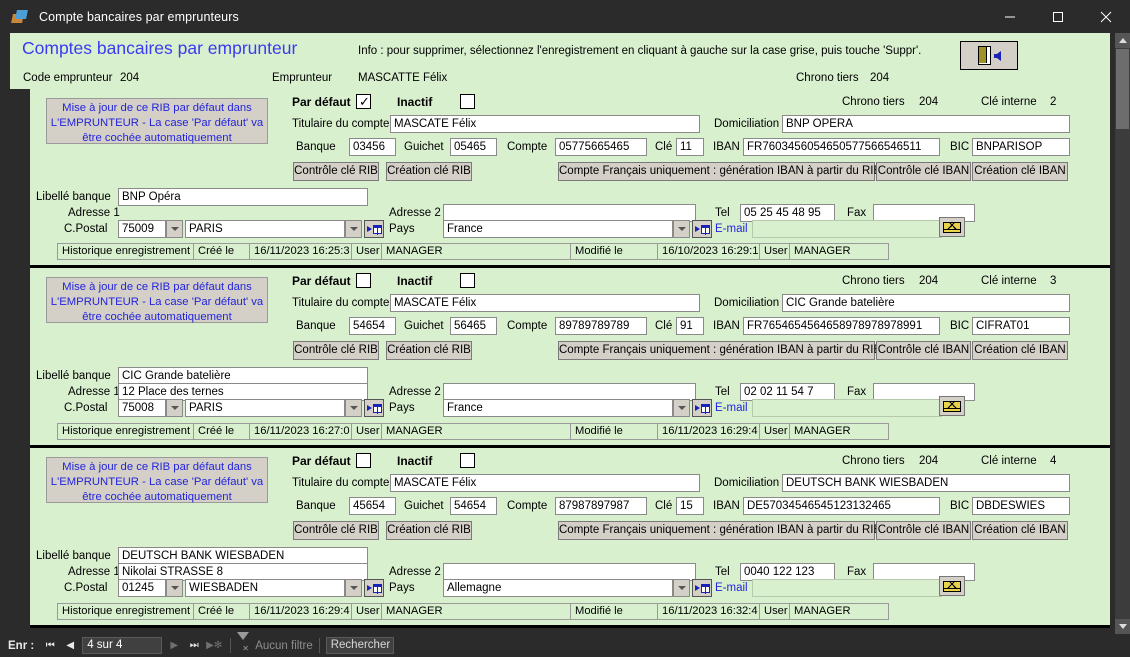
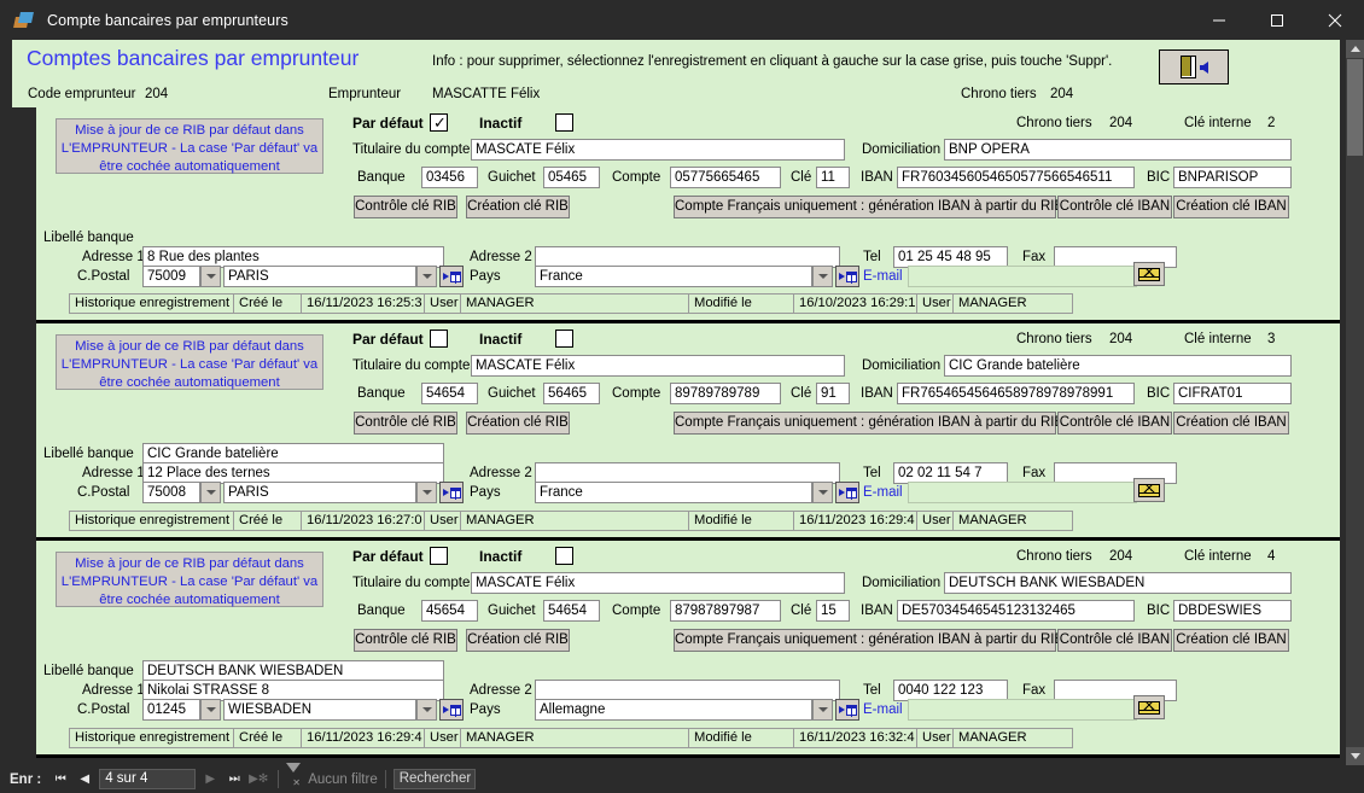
  Compte bancaires par emprunteurs
  Comptes bancaires par emprunteur
  Info : pour supprimer, sélectionnez l'enregistrement en cliquant à gauche sur la case grise, puis touche 'Suppr'.
  Code emprunteur
  204
  Emprunteur
  MASCATTE Félix
  Chrono tiers
  204
  Mise à jour de ce RIB par défaut dans L'EMPRUNTEUR - La case 'Par défaut' va être cochée automatiquement
  Par défaut
  ✓
  Inactif
  Chrono tiers
  204
  Clé interne
  2
  Titulaire du compte
  MASCATE Félix
  Domiciliation
  BNP OPERA
  Banque
  03456
  Guichet
  05465
  Compte
  05775665465
  Clé
  11
  IBAN
  FR7603456054650577566546511
  BIC
  BNPARISOP
  Contrôle clé RIB
  Création clé RIB
  Compte Français uniquement : génération IBAN à partir du RI
  Contrôle clé IBAN
  Création clé IBAN
  Libellé banque
- BNP Opéra
  Adresse 1
+ 8 Rue des plantes
  C.Postal
  75009
  PARIS
  Adresse 2
  Pays
  France
  Tel
- 05 25 45 48 95
+ 01 25 45 48 95
  Fax
  E-mail
  Historique enregistrement
  Créé le
  16/11/2023 16:25:3
  User
  MANAGER
  Modifié le
  16/10/2023 16:29:1
  User
  MANAGER
  Mise à jour de ce RIB par défaut dans L'EMPRUNTEUR - La case 'Par défaut' va être cochée automatiquement
  Par défaut
  Inactif
  Chrono tiers
  204
  Clé interne
  3
  Titulaire du compte
  MASCATE Félix
  Domiciliation
  CIC Grande batelière
  Banque
  54654
  Guichet
  56465
  Compte
  89789789789
  Clé
  91
  IBAN
  FR7654654564658978978978991
  BIC
  CIFRAT01
  Contrôle clé RIB
  Création clé RIB
  Compte Français uniquement : génération IBAN à partir du RI
  Contrôle clé IBAN
  Création clé IBAN
  Libellé banque
  CIC Grande batelière
  Adresse 1
  12 Place des ternes
  C.Postal
  75008
  PARIS
  Adresse 2
  Pays
  France
  Tel
  02 02 11 54 7
  Fax
  E-mail
  Historique enregistrement
  Créé le
  16/11/2023 16:27:0
  User
  MANAGER
  Modifié le
  16/11/2023 16:29:4
  User
  MANAGER
  Mise à jour de ce RIB par défaut dans L'EMPRUNTEUR - La case 'Par défaut' va être cochée automatiquement
  Par défaut
  Inactif
  Chrono tiers
  204
  Clé interne
  4
  Titulaire du compte
  MASCATE Félix
  Domiciliation
  DEUTSCH BANK WIESBADEN
  Banque
  45654
  Guichet
  54654
  Compte
  87987897987
  Clé
  15
  IBAN
  DE57034546545123132465
  BIC
  DBDESWIES
  Contrôle clé RIB
  Création clé RIB
  Compte Français uniquement : génération IBAN à partir du RI
  Contrôle clé IBAN
  Création clé IBAN
  Libellé banque
  DEUTSCH BANK WIESBADEN
  Adresse 1
  Nikolai STRASSE 8
  C.Postal
  01245
  WIESBADEN
  Adresse 2
  Pays
  Allemagne
  Tel
  0040 122 123
  Fax
  E-mail
  Historique enregistrement
  Créé le
  16/11/2023 16:29:4
  User
  MANAGER
  Modifié le
  16/11/2023 16:32:4
  User
  MANAGER
  Enr :
  ⏮
  ◀
  4 sur 4
  ▶
  ⏭
  ▶✻
  ✕
  Aucun filtre
  Rechercher
